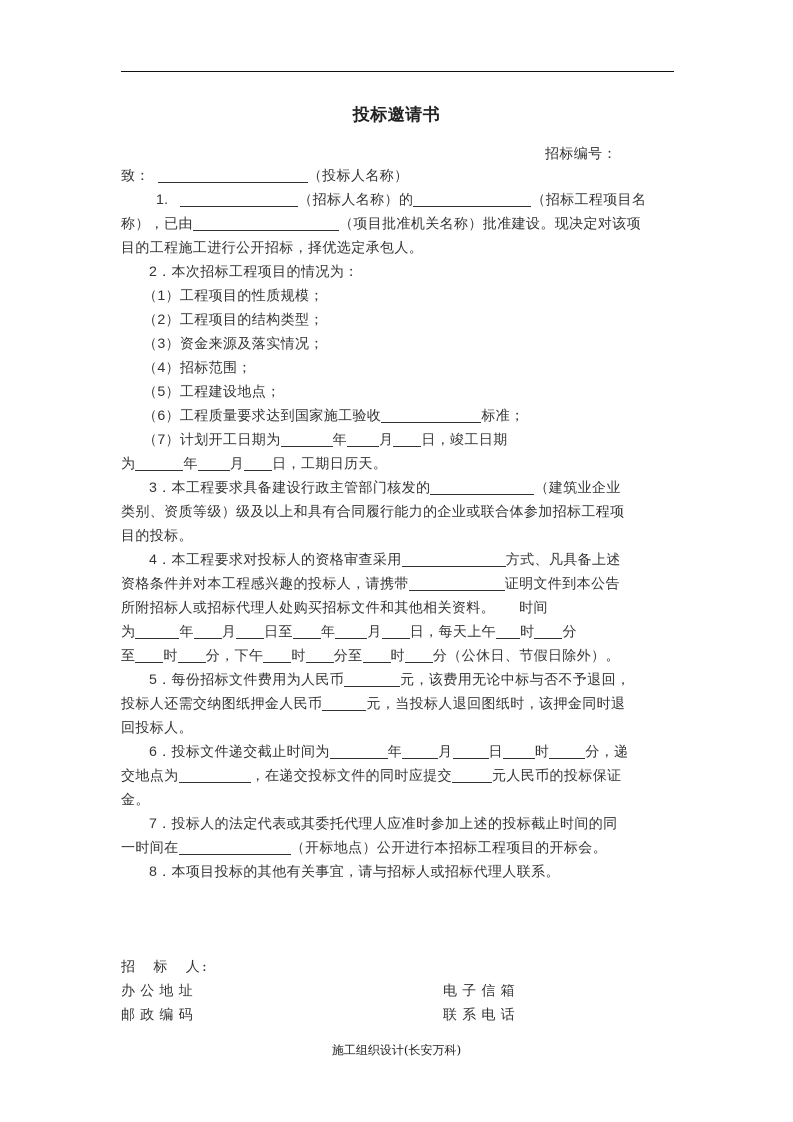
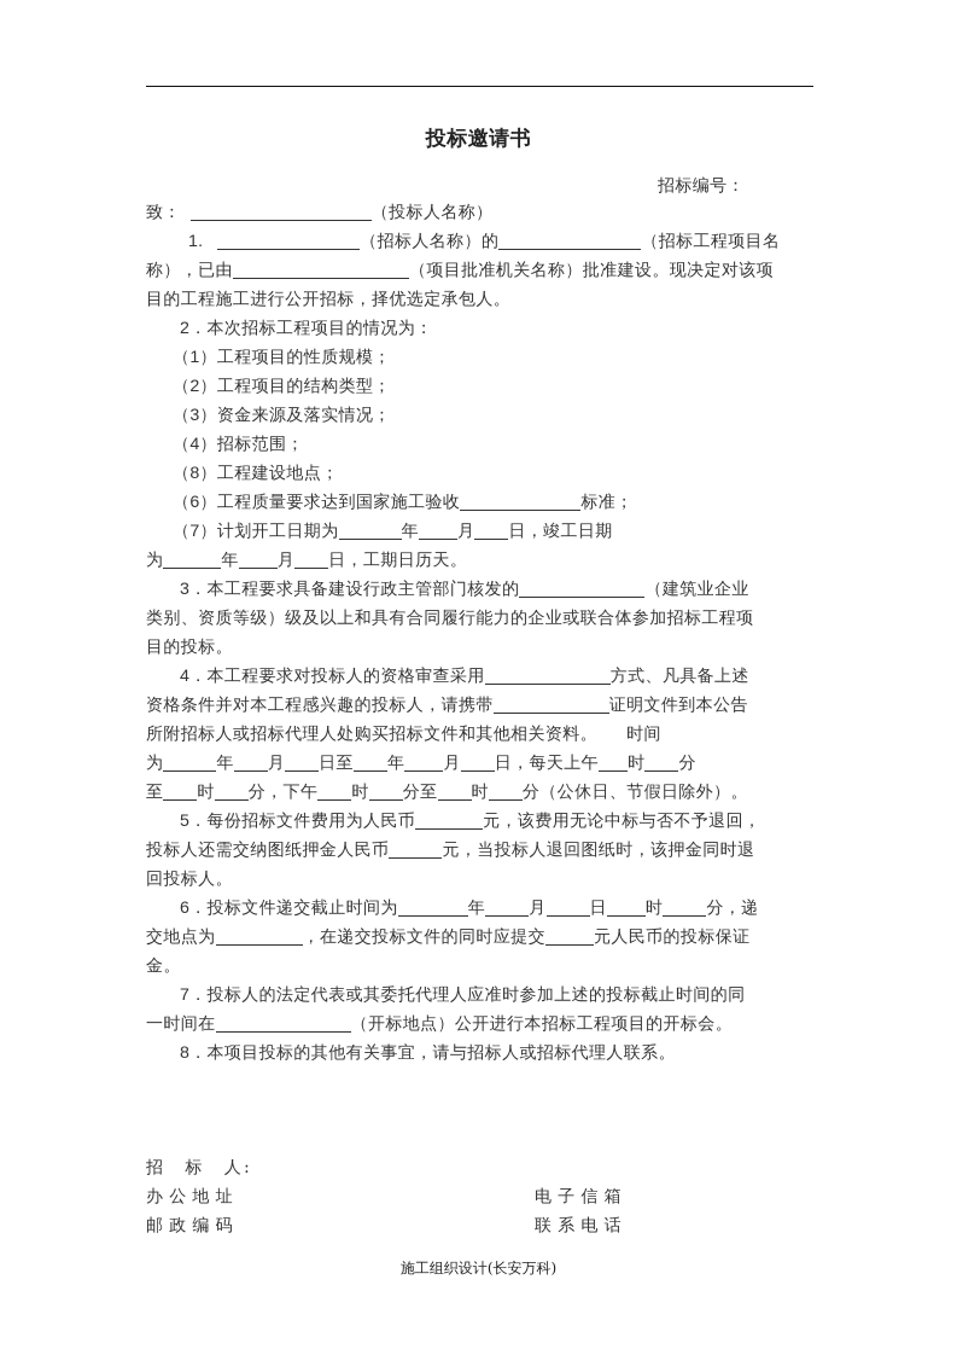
  投标邀请书
  招标编号：
  致： （投标人名称）
  1. （招标人名称）的 （招标工程项目名
  称），已由 （项目批准机关名称）批准建设。现决定对该项
  目的工程施工进行公开招标，择优选定承包人。
  2．本次招标工程项目的情况为：
  （1）工程项目的性质规模；
  （2）工程项目的结构类型；
  （3）资金来源及落实情况；
  （4）招标范围；
- （5）工程建设地点；
+ （8）工程建设地点；
  （6）工程质量要求达到国家施工验收 标准；
  （7）计划开工日期为 年 月 日，竣工日期
  为 年 月 日，工期日历天。
  3．本工程要求具备建设行政主管部门核发的 （建筑业企业
  类别、资质等级）级及以上和具有合同履行能力的企业或联合体参加招标工程项
  目的投标。
  4．本工程要求对投标人的资格审查采用 方式、凡具备上述
  资格条件并对本工程感兴趣的投标人，请携带 证明文件到本公告
  所附招标人或招标代理人处购买招标文件和其他相关资料。 时间
  为 年 月 日至 年 月 日，每天上午 时 分
  至 时 分，下午 时 分至 时 分（公休日、节假日除外）。
  5．每份招标文件费用为人民币 元，该费用无论中标与否不予退回，
  投标人还需交纳图纸押金人民币 元，当投标人退回图纸时，该押金同时退
  回投标人。
  6．投标文件递交截止时间为 年 月 日 时 分，递
  交地点为 ，在递交投标文件的同时应提交 元人民币的投标保证
  金。
  7．投标人的法定代表或其委托代理人应准时参加上述的投标截止时间的同
  一时间在 （开标地点）公开进行本招标工程项目的开标会。
  8．本项目投标的其他有关事宜，请与招标人或招标代理人联系。
  招 标 人:
  办公地址
  电子信箱
  邮政编码
  联系电话
  施工组织设计(长安万科)
